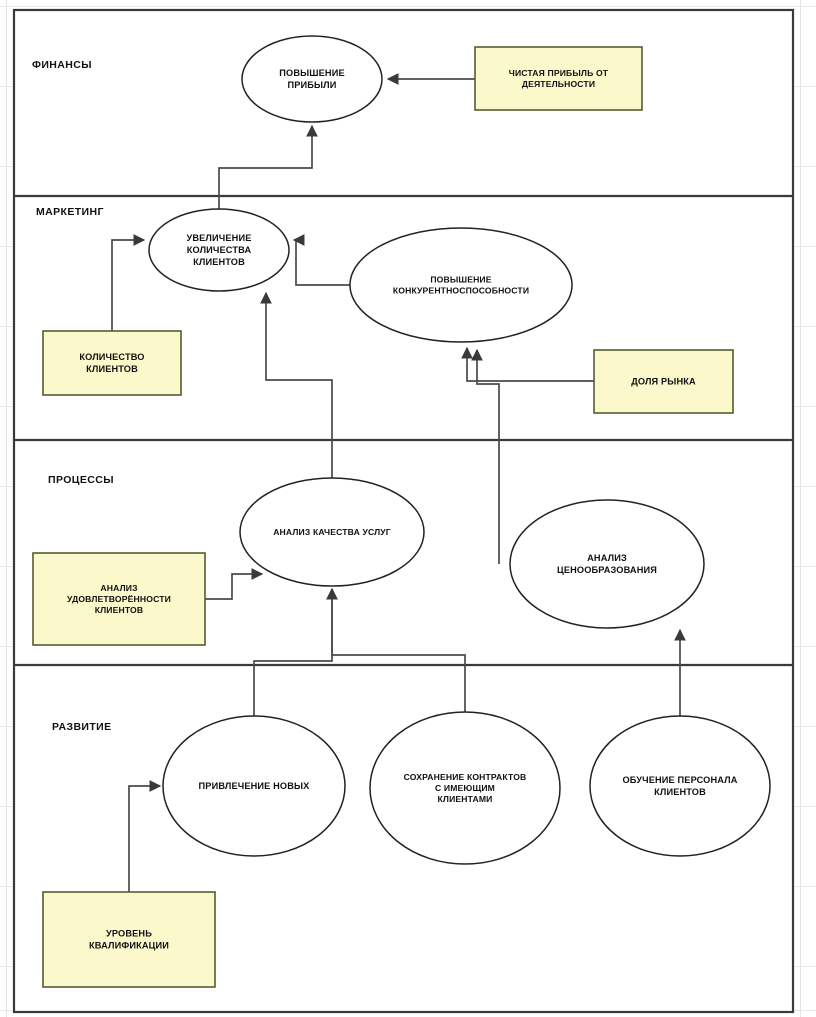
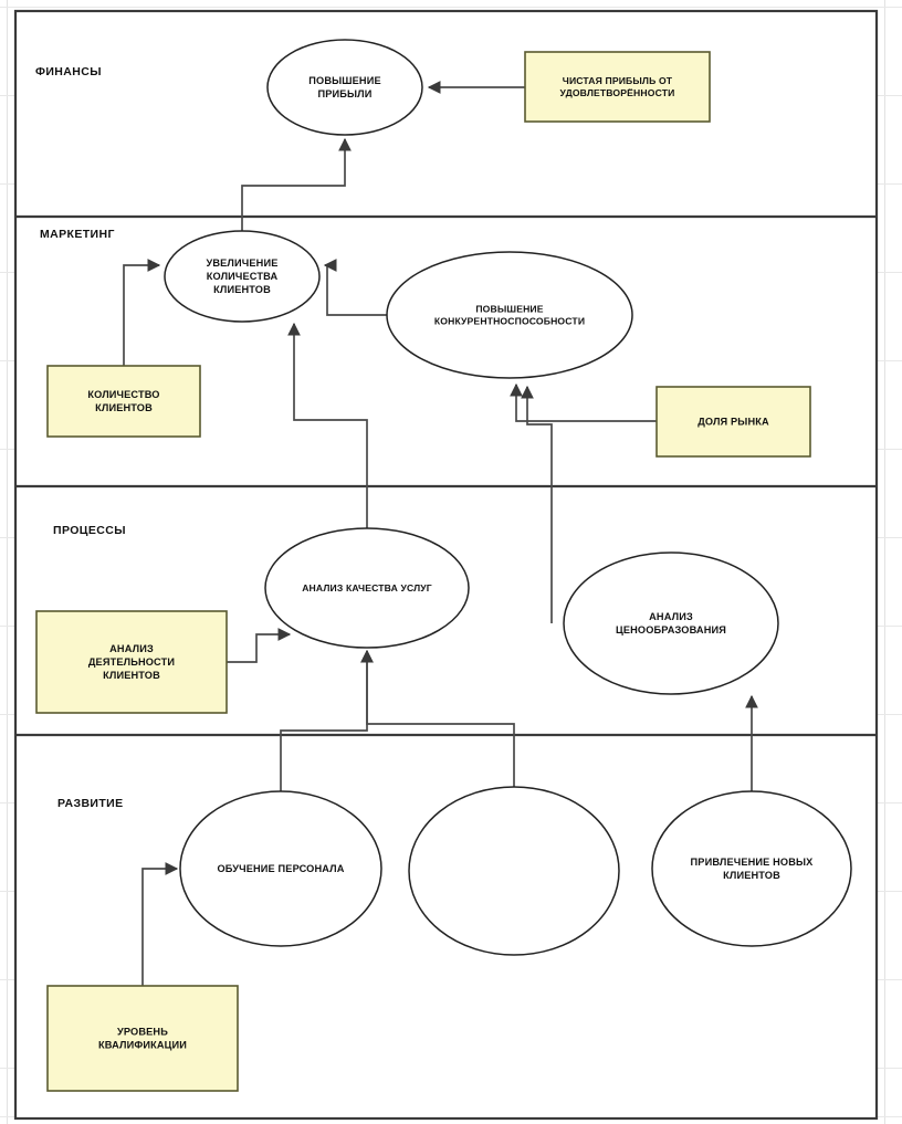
  ПОВЫШЕНИЕ ПРИБЫЛИ
  УВЕЛИЧЕНИЕ КОЛИЧЕСТВА КЛИЕНТОВ
  ПОВЫШЕНИЕ КОНКУРЕНТНОСПОСОБНОСТИ
  АНАЛИЗ КАЧЕСТВА УСЛУГ
  АНАЛИЗ ЦЕНООБРАЗОВАНИЯ
- ПРИВЛЕЧЕНИЕ НОВЫХ
+ ОБУЧЕНИЕ ПЕРСОНАЛА
- СОХРАНЕНИЕ КОНТРАКТОВ С ИМЕЮЩИМ КЛИЕНТАМИ
- ОБУЧЕНИЕ ПЕРСОНАЛА КЛИЕНТОВ
+ ПРИВЛЕЧЕНИЕ НОВЫХ КЛИЕНТОВ
- ЧИСТАЯ ПРИБЫЛЬ ОТ ДЕЯТЕЛЬНОСТИ
+ ЧИСТАЯ ПРИБЫЛЬ ОТ УДОВЛЕТВОРЁННОСТИ
  КОЛИЧЕСТВО КЛИЕНТОВ
  ДОЛЯ РЫНКА
- АНАЛИЗ УДОВЛЕТВОРЁННОСТИ КЛИЕНТОВ
+ АНАЛИЗ ДЕЯТЕЛЬНОСТИ КЛИЕНТОВ
  УРОВЕНЬ КВАЛИФИКАЦИИ
  ФИНАНСЫ
  МАРКЕТИНГ
  ПРОЦЕССЫ
  РАЗВИТИЕ
